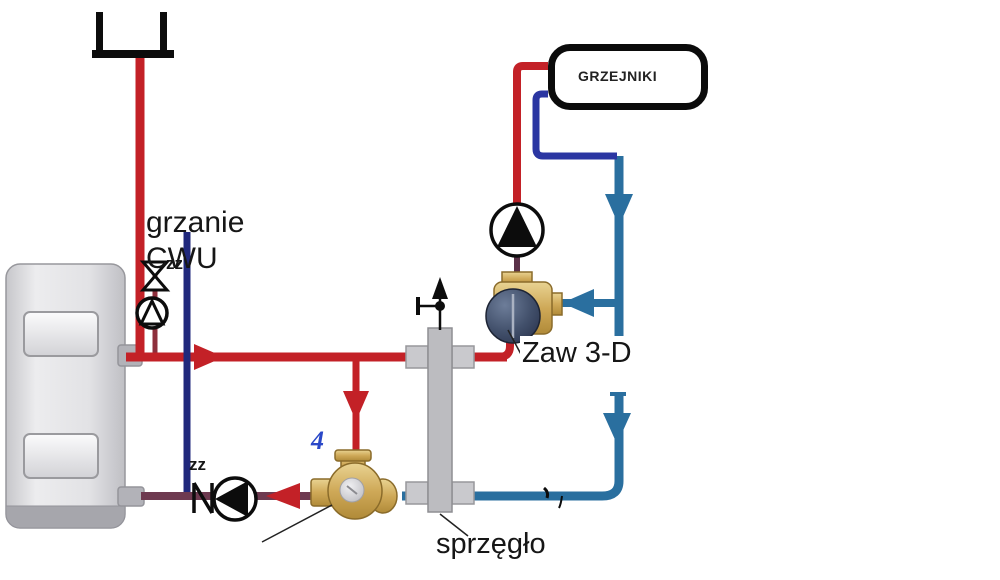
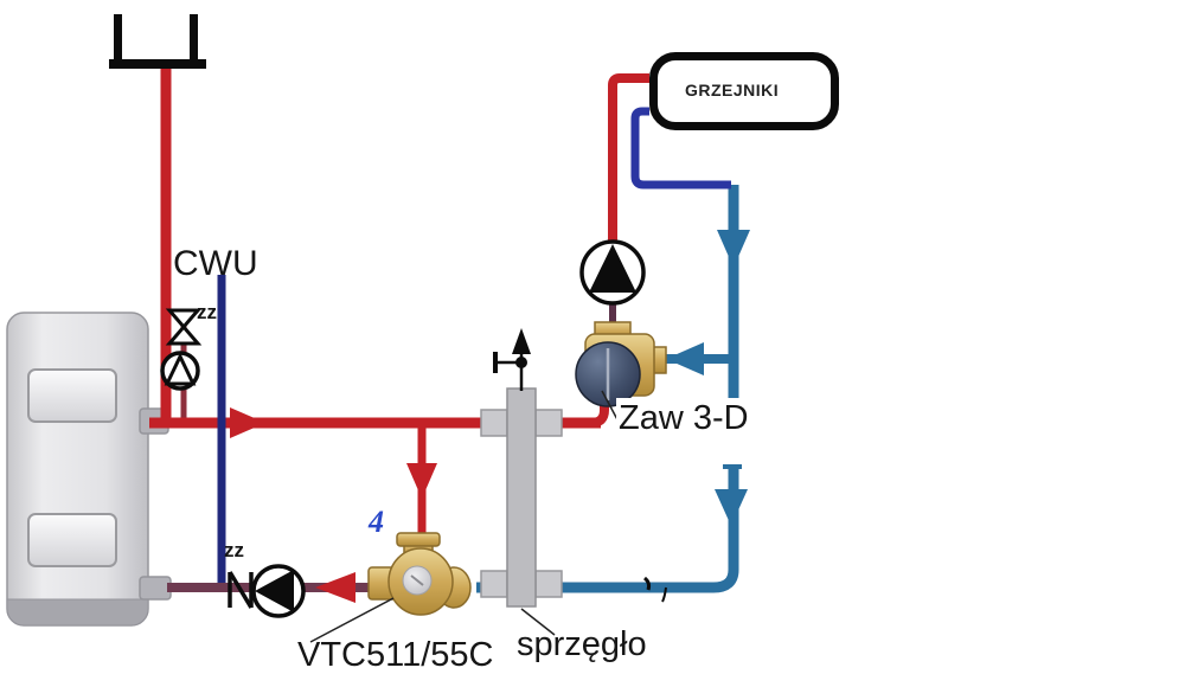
- grzanie
  CWU
  zz
  zz
  4
  Zaw 3-D
+ VTC511/55C
  sprzęgło
  GRZEJNIKI
